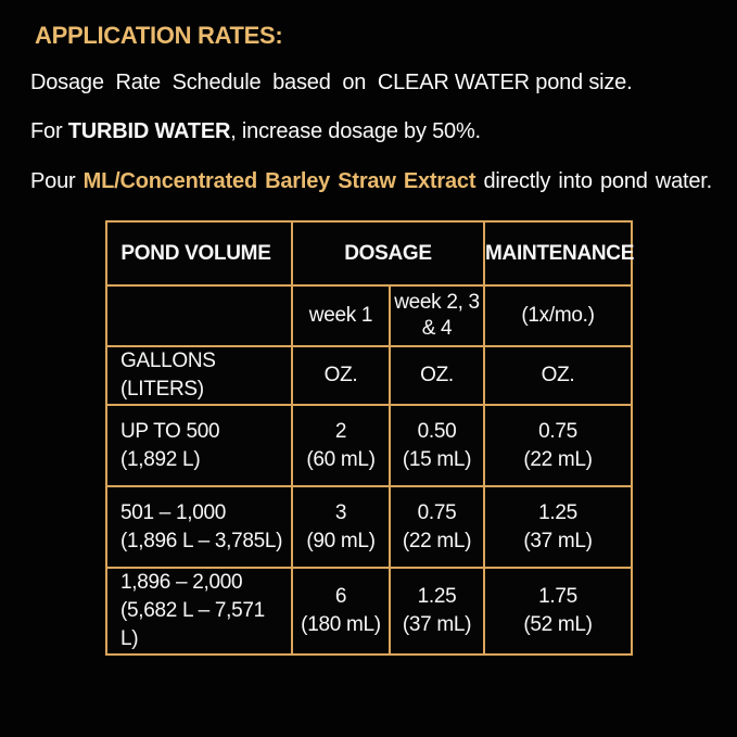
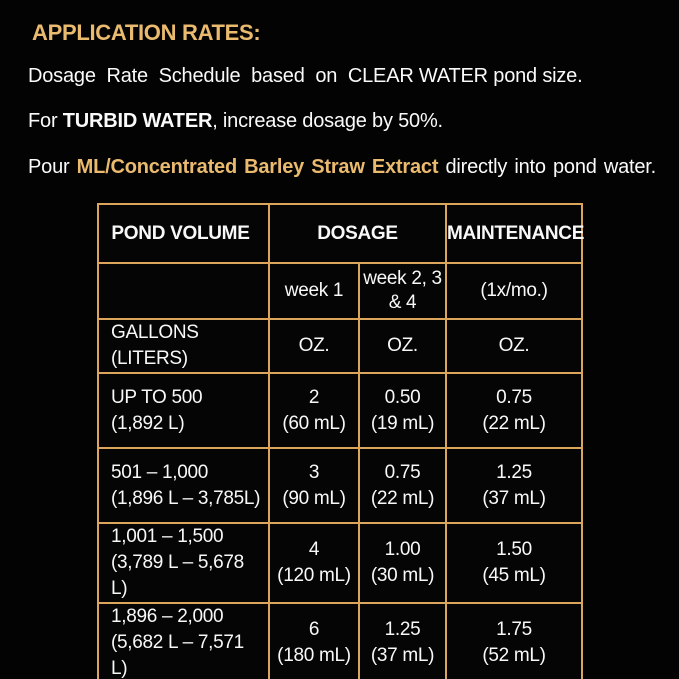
  APPLICATION RATES:
  Dosage Rate Schedule based on CLEAR WATER pond size.
  For TURBID WATER, increase dosage by 50%.
  Pour ML/Concentrated Barley Straw Extract directly into pond water.
  POND VOLUME	DOSAGE	MAINTENANCE
  	week 1	week 2, 3 & 4	(1x/mo.)
  GALLONS (LITERS)	OZ.	OZ.	OZ.
- UP TO 500 (1,892 L)	2 (60 mL)	0.50 (15 mL)	0.75 (22 mL)
+ UP TO 500 (1,892 L)	2 (60 mL)	0.50 (19 mL)	0.75 (22 mL)
  501 – 1,000 (1,896 L – 3,785L)	3 (90 mL)	0.75 (22 mL)	1.25 (37 mL)
+ 1,001 – 1,500 (3,789 L – 5,678 L)	4 (120 mL)	1.00 (30 mL)	1.50 (45 mL)
  1,896 – 2,000 (5,682 L – 7,571 L)	6 (180 mL)	1.25 (37 mL)	1.75 (52 mL)
